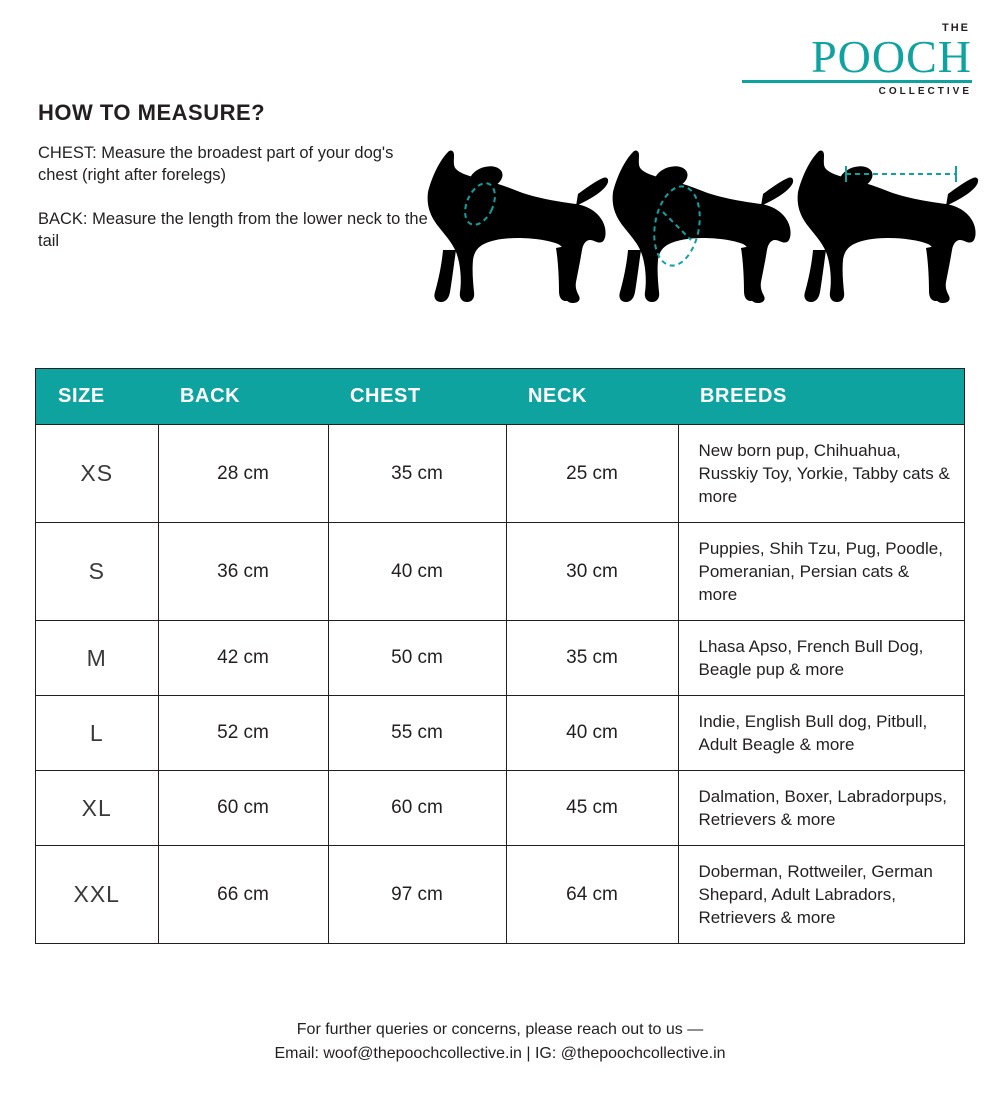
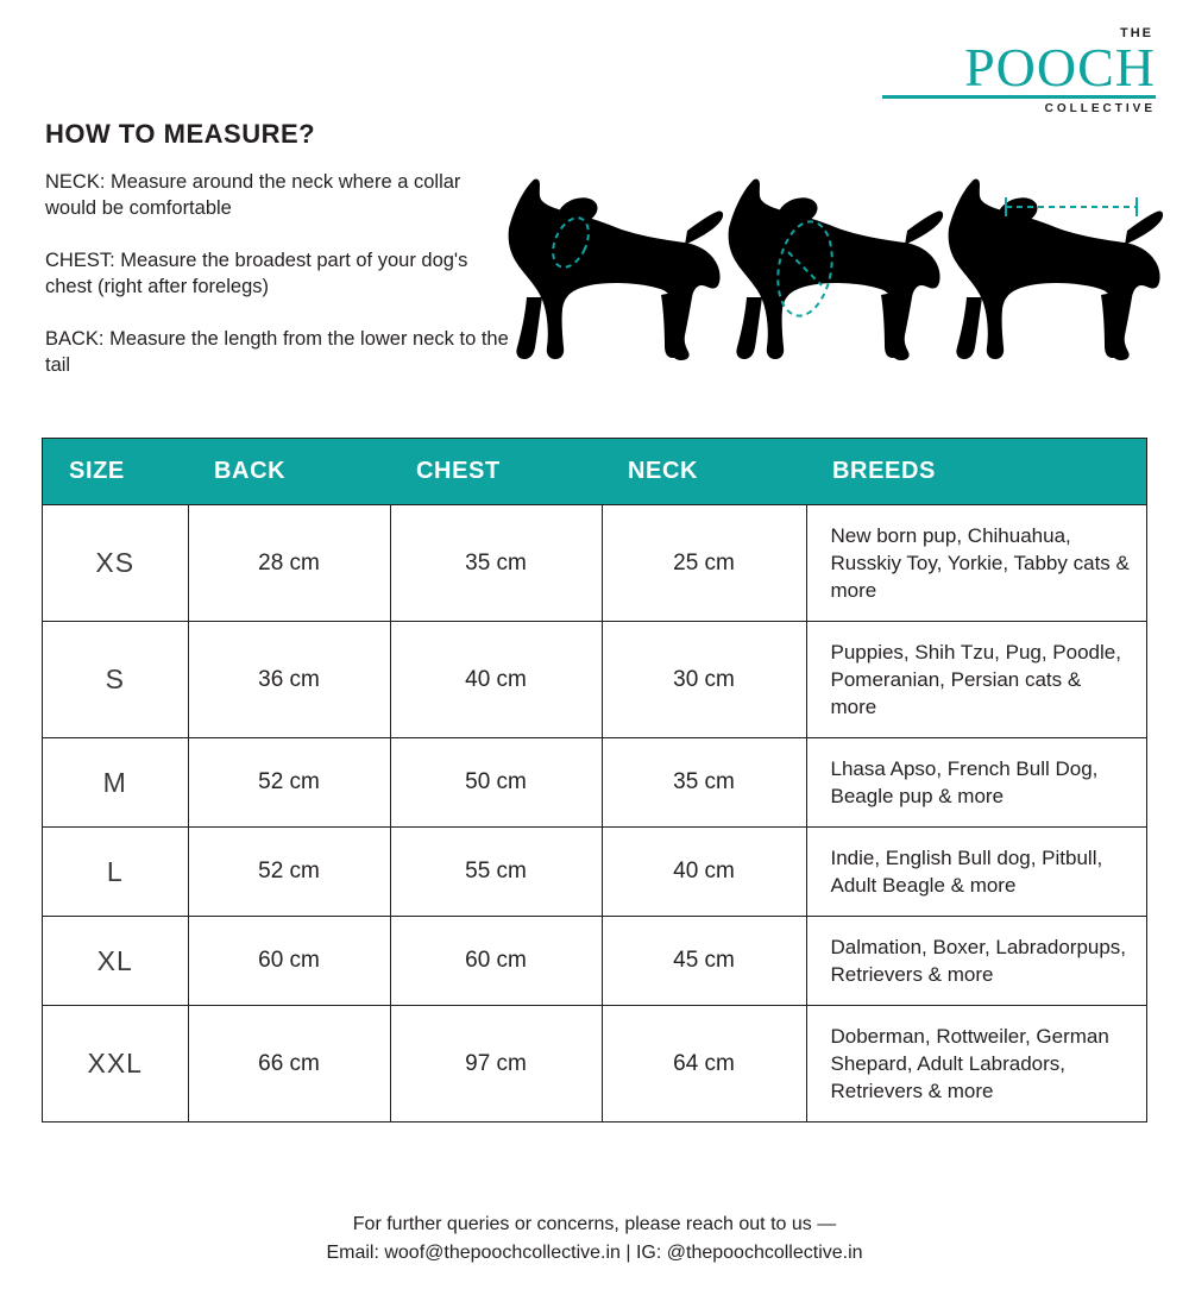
  THE
  POOCH
  COLLECTIVE
  HOW TO MEASURE?
+ NECK: Measure around the neck where a collar would be comfortable
  CHEST: Measure the broadest part of your dog's chest (right after forelegs)
  BACK: Measure the length from the lower neck to the tail
  SIZE	BACK	CHEST	NECK	BREEDS
  XS	28 cm	35 cm	25 cm	New born pup, Chihuahua, Russkiy Toy, Yorkie, Tabby cats & more
  S	36 cm	40 cm	30 cm	Puppies, Shih Tzu, Pug, Poodle, Pomeranian, Persian cats & more
- M	42 cm	50 cm	35 cm	Lhasa Apso, French Bull Dog, Beagle pup & more
+ M	52 cm	50 cm	35 cm	Lhasa Apso, French Bull Dog, Beagle pup & more
  L	52 cm	55 cm	40 cm	Indie, English Bull dog, Pitbull, Adult Beagle & more
  XL	60 cm	60 cm	45 cm	Dalmation, Boxer, Labradorpups, Retrievers & more
  XXL	66 cm	97 cm	64 cm	Doberman, Rottweiler, German Shepard, Adult Labradors, Retrievers & more
  For further queries or concerns, please reach out to us —
  Email: woof@thepoochcollective.in | IG: @thepoochcollective.in
